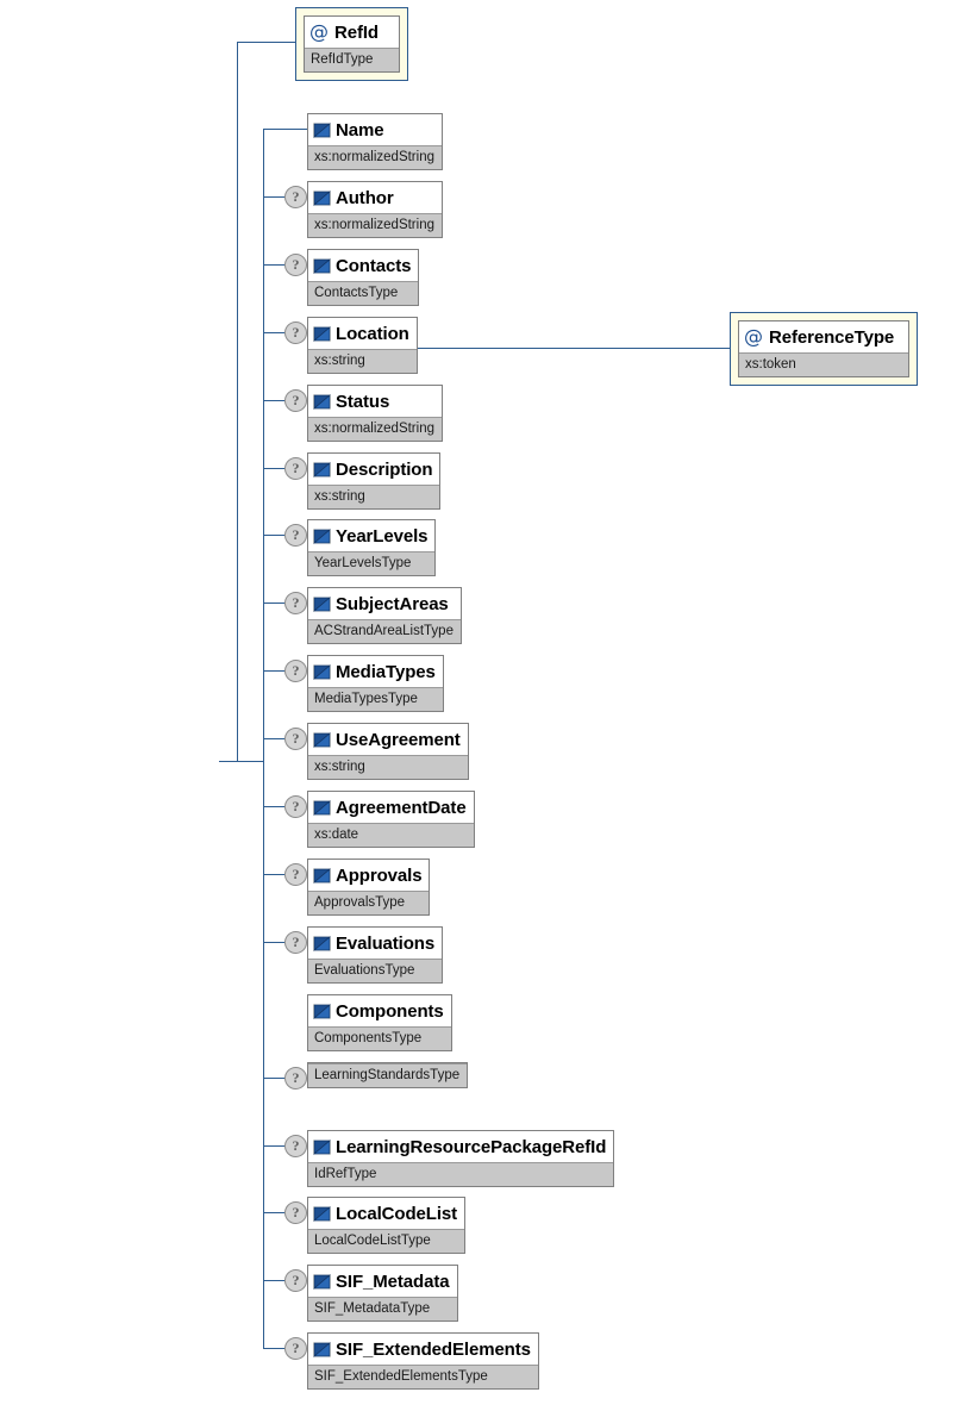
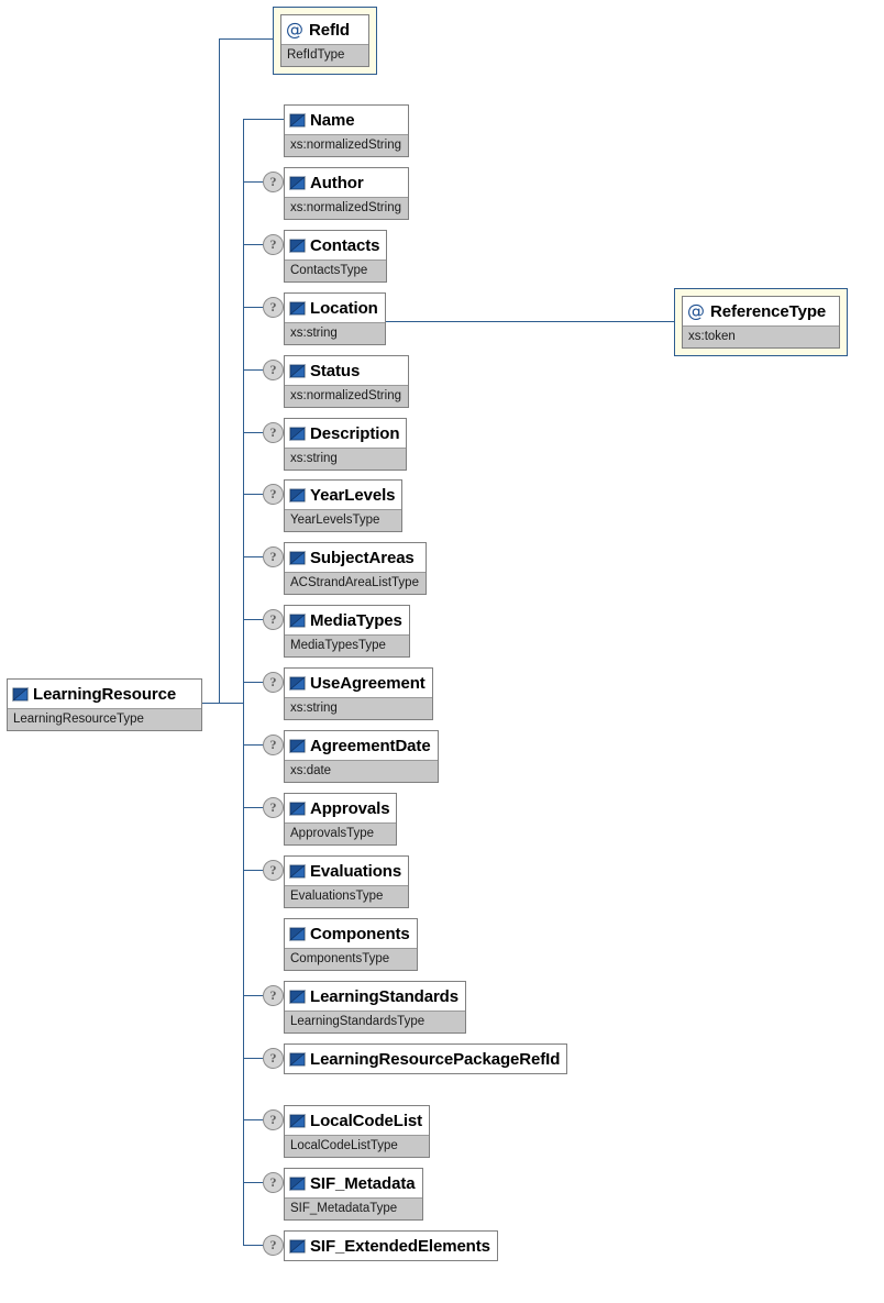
+ LearningResource
+ LearningResourceType
  @
  RefId
  RefIdType
  @
  ReferenceType
  xs:token
  Name
  xs:normalizedString
  Author
  xs:normalizedString
  ?
  Contacts
  ContactsType
  ?
  Location
  xs:string
  ?
  Status
  xs:normalizedString
  ?
  Description
  xs:string
  ?
  YearLevels
  YearLevelsType
  ?
  SubjectAreas
  ACStrandAreaListType
  ?
  MediaTypes
  MediaTypesType
  ?
  UseAgreement
  xs:string
  ?
  AgreementDate
  xs:date
  ?
  Approvals
  ApprovalsType
  ?
  Evaluations
  EvaluationsType
  ?
  Components
  ComponentsType
+ LearningStandards
  LearningStandardsType
  ?
  LearningResourcePackageRefId
- IdRefType
  ?
  LocalCodeList
  LocalCodeListType
  ?
  SIF_Metadata
  SIF_MetadataType
  ?
  SIF_ExtendedElements
- SIF_ExtendedElementsType
  ?
